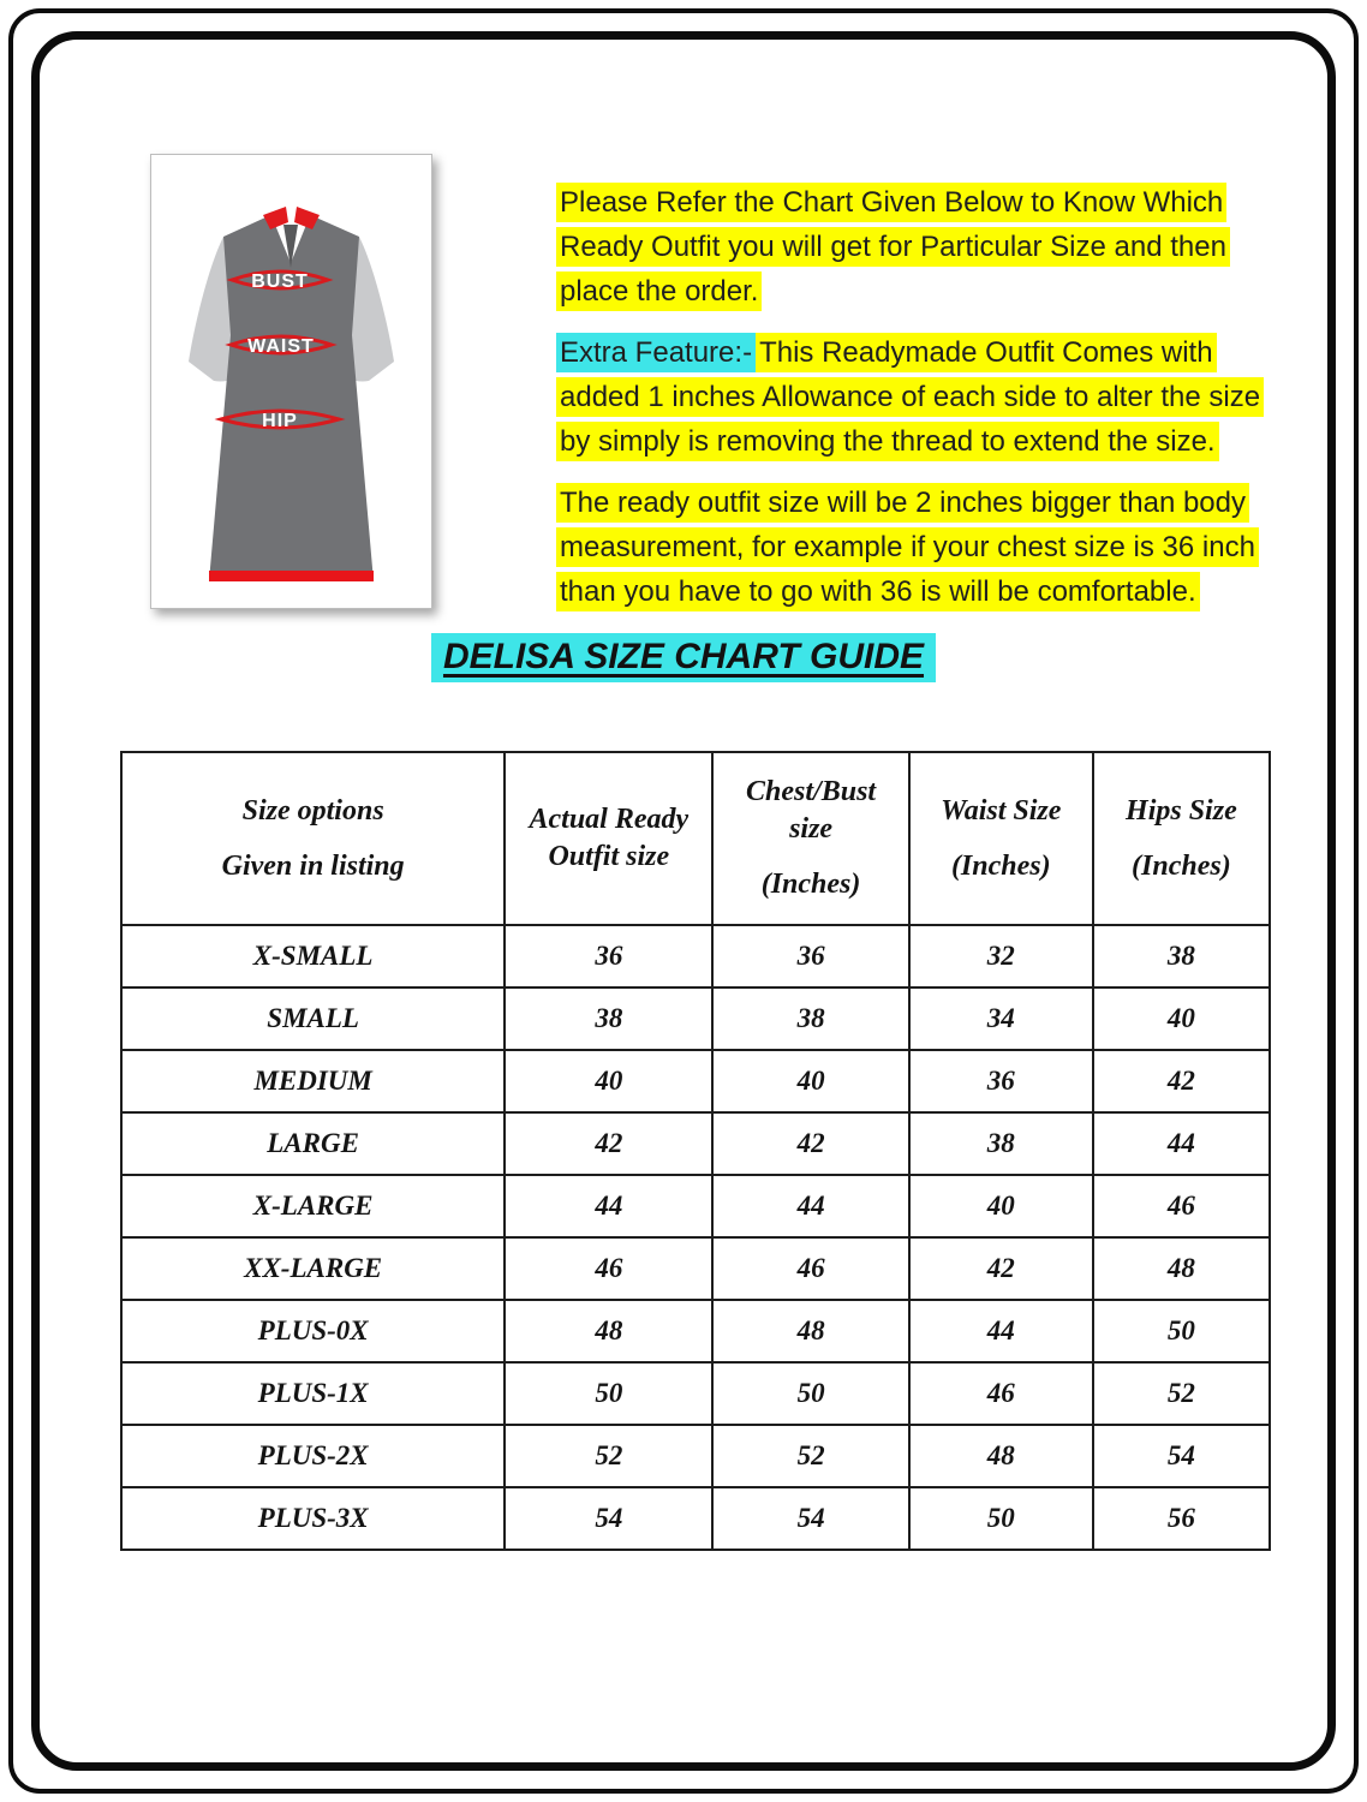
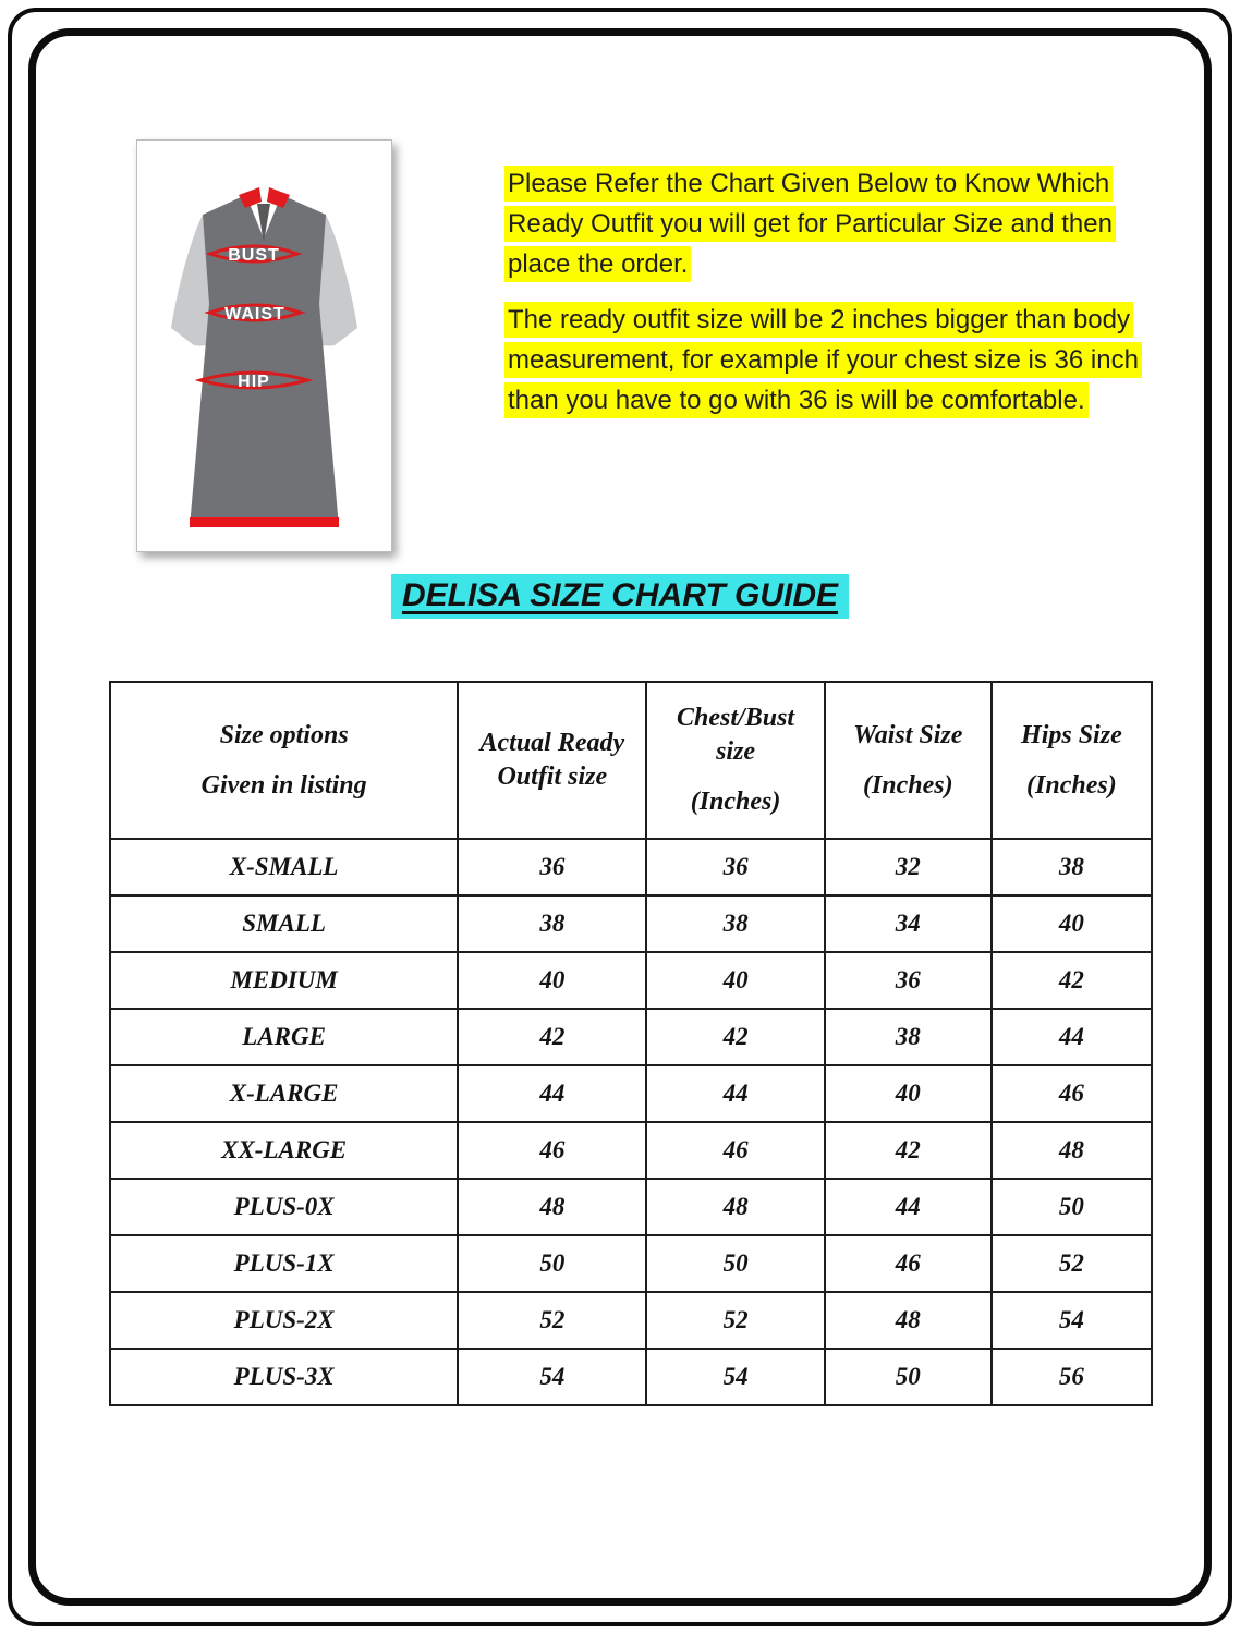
  BUST
  WAIST
  HIP
  Please Refer the Chart Given Below to Know Which
  Ready Outfit you will get for Particular Size and then
  place the order.
- Extra Feature:- This Readymade Outfit Comes with
- added 1 inches Allowance of each side to alter the size
- by simply is removing the thread to extend the size.
  The ready outfit size will be 2 inches bigger than body
  measurement, for example if your chest size is 36 inch
  than you have to go with 36 is will be comfortable.
  DELISA SIZE CHART GUIDE
  Size optionsGiven in listing	Actual ReadyOutfit size	Chest/Bustsize(Inches)	Waist Size(Inches)	Hips Size(Inches)
  X-SMALL	36	36	32	38
  SMALL	38	38	34	40
  MEDIUM	40	40	36	42
  LARGE	42	42	38	44
  X-LARGE	44	44	40	46
  XX-LARGE	46	46	42	48
  PLUS-0X	48	48	44	50
  PLUS-1X	50	50	46	52
  PLUS-2X	52	52	48	54
  PLUS-3X	54	54	50	56
